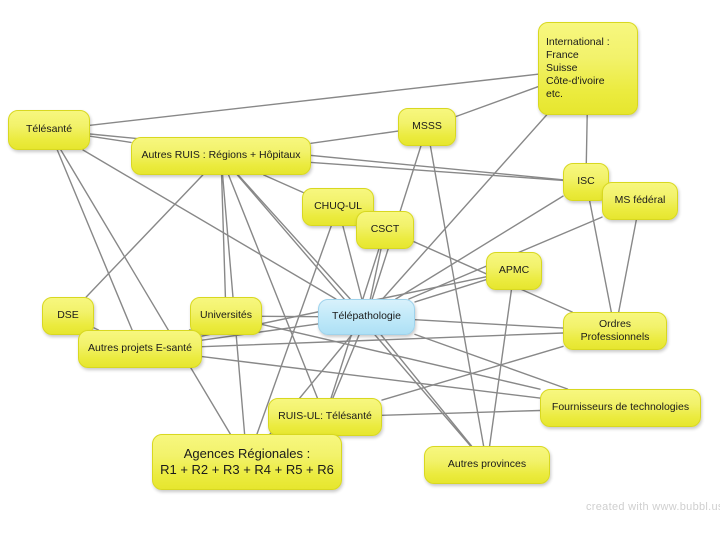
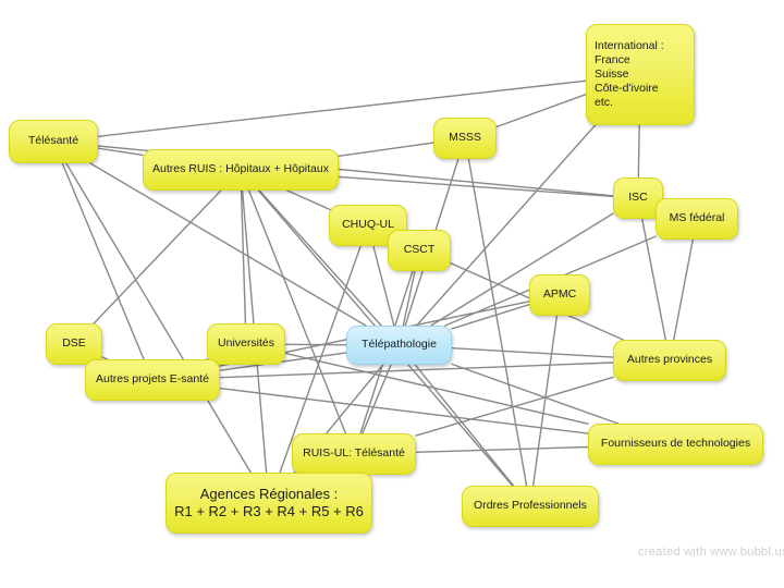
  International :
  France
  Suisse
  Côte-d'ivoire
  etc.
  Télésanté
  MSSS
- Autres RUIS : Régions + Hôpitaux
+ Autres RUIS : Hôpitaux + Hôpitaux
  ISC
  MS fédéral
  CHUQ-UL
  CSCT
  APMC
  DSE
  Universités
  Télépathologie
- Ordres Professionnels
+ Autres provinces
  Autres projets E-santé
  Fournisseurs de technologies
  RUIS-UL: Télésanté
  Agences Régionales :
  R1 + R2 + R3 + R4 + R5 + R6
- Autres provinces
+ Ordres Professionnels
  created with www.bubbl.u
